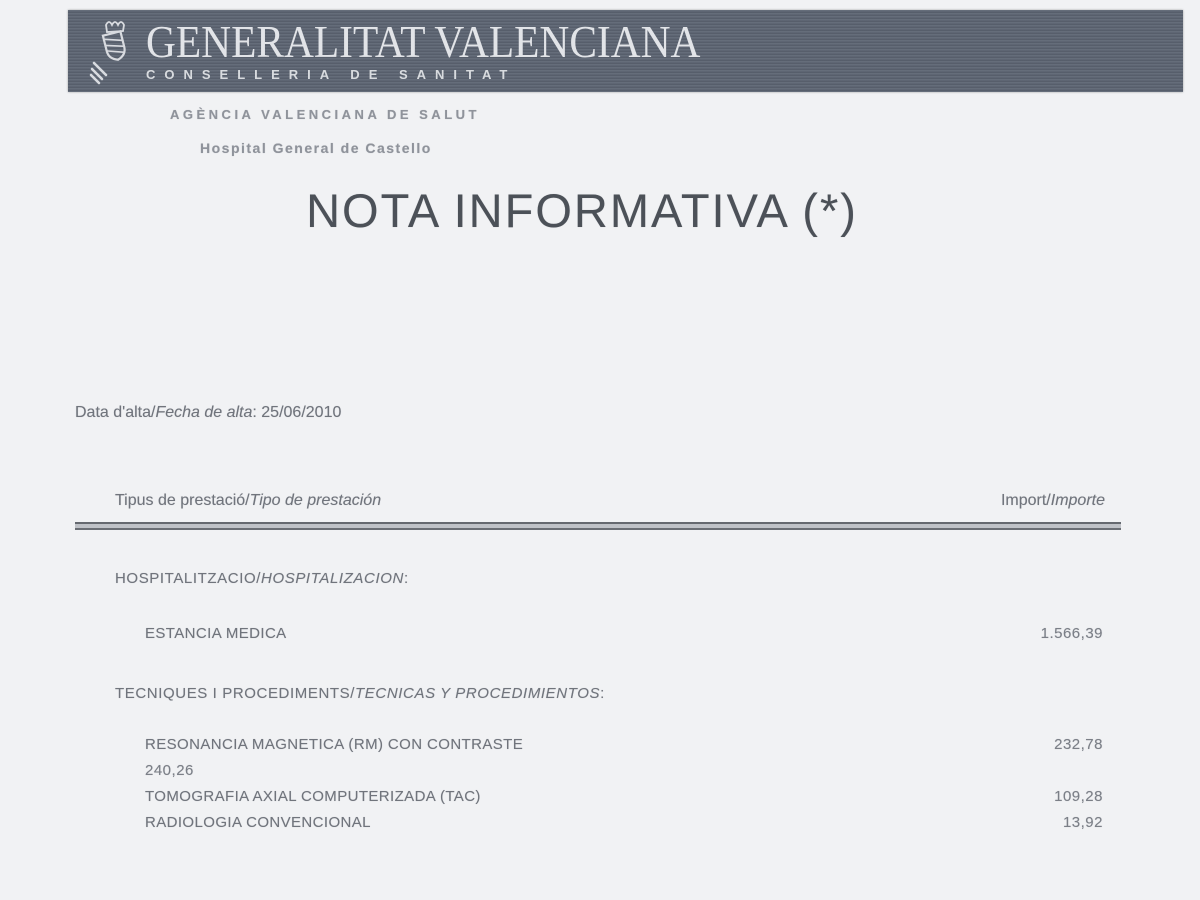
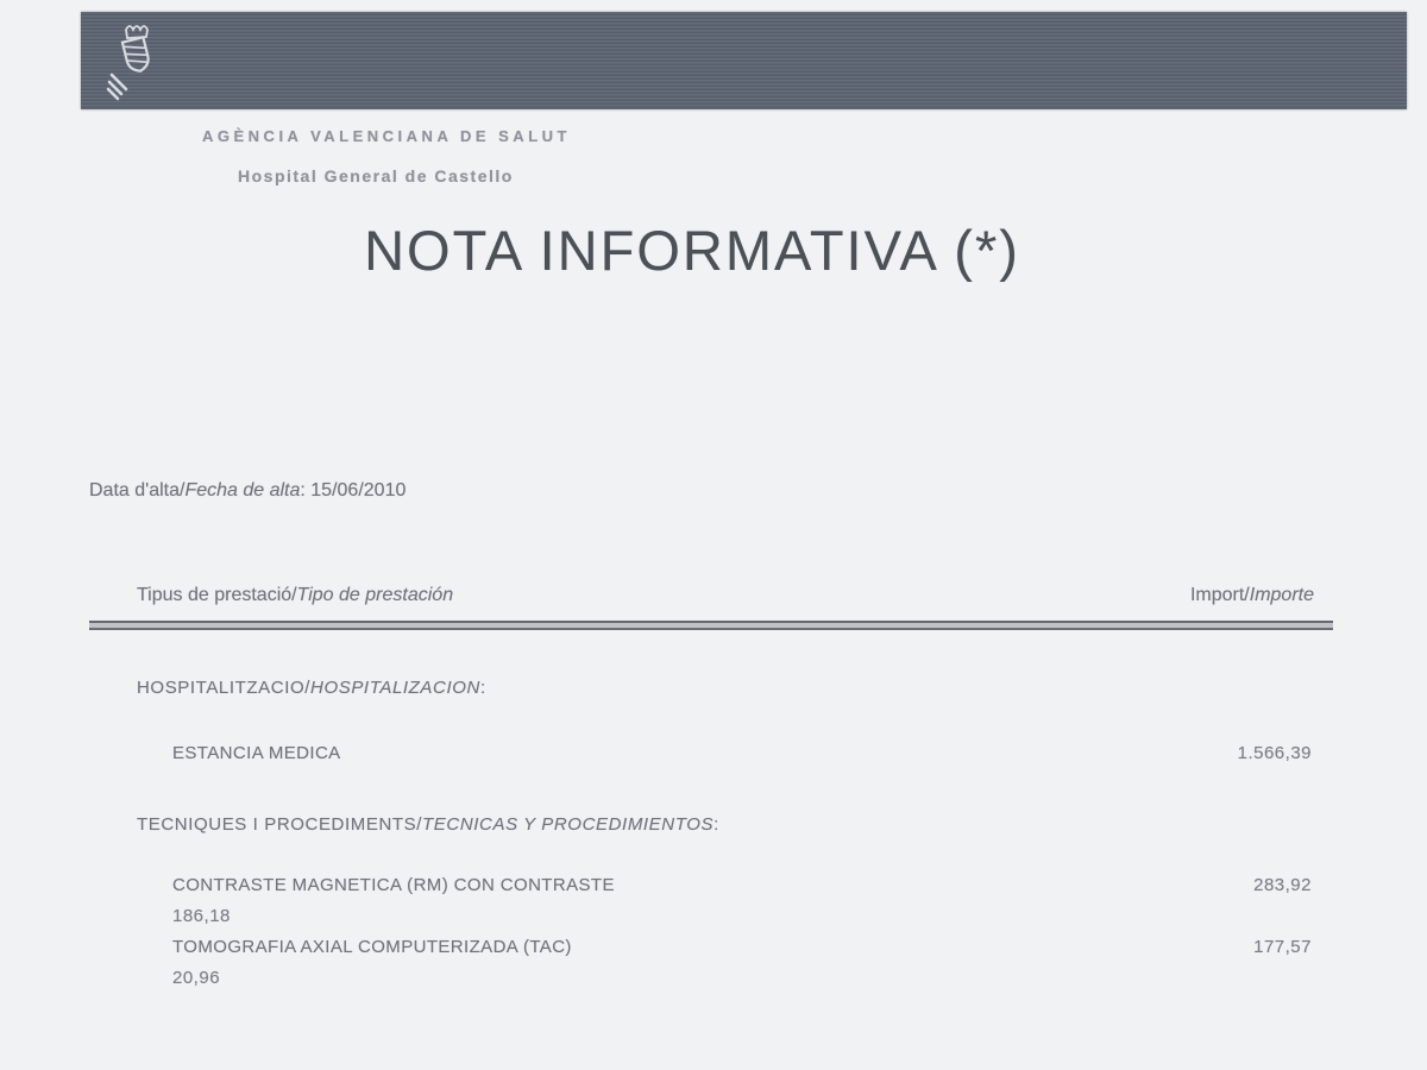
- GENERALITAT VALENCIANA
- CONSELLERIA DE SANITAT
  AGÈNCIA VALENCIANA DE SALUT
  Hospital General de Castello
  NOTA INFORMATIVA (*)
- Data d'alta/Fecha de alta: 25/06/2010
+ Data d'alta/Fecha de alta: 15/06/2010
  Tipus de prestació/Tipo de prestación
  Import/Importe
  HOSPITALITZACIO/HOSPITALIZACION:
  ESTANCIA MEDICA
  1.566,39
  TECNIQUES I PROCEDIMENTS/TECNICAS Y PROCEDIMIENTOS:
- RESONANCIA MAGNETICA (RM) CON CONTRASTE
+ CONTRASTE MAGNETICA (RM) CON CONTRASTE
- 232,78
+ 283,92
- 240,26
+ 186,18
  TOMOGRAFIA AXIAL COMPUTERIZADA (TAC)
- 109,28
+ 177,57
- RADIOLOGIA CONVENCIONAL
- 13,92
+ 20,96
